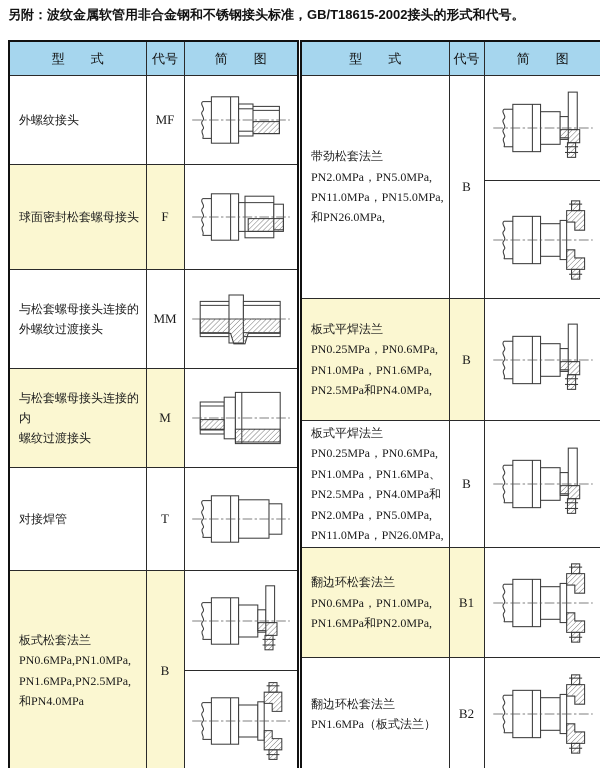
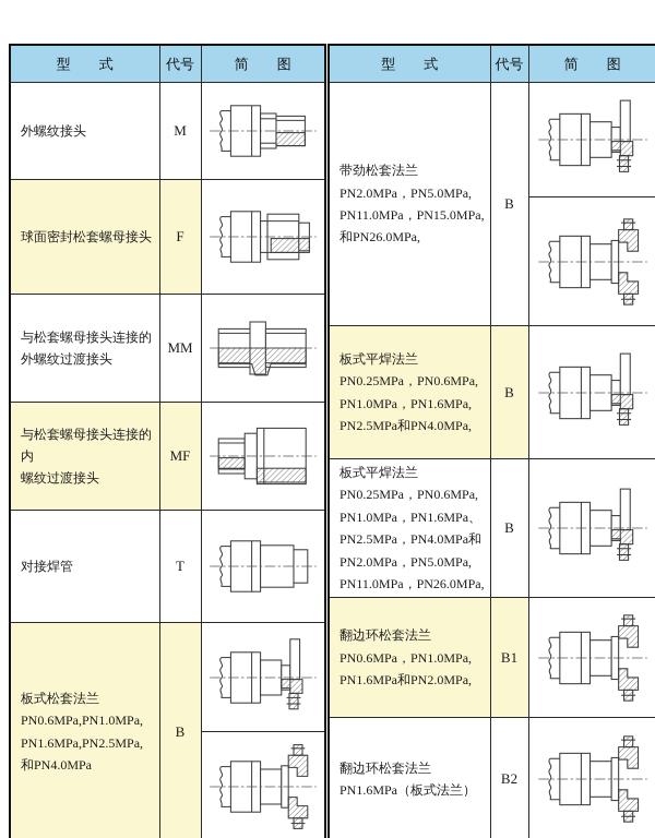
- 另附：波纹金属软管用非合金钢和不锈钢接头标准，GB/T18615-2002接头的形式和代号。
  型 式	代号	简 图
- 外螺纹接头	MF
+ 外螺纹接头	M
  球面密封松套螺母接头	F
  与松套螺母接头连接的 外螺纹过渡接头	MM
- 与松套螺母接头连接的内 螺纹过渡接头	M
+ 与松套螺母接头连接的内 螺纹过渡接头	MF
  对接焊管	T
  板式松套法兰 PN0.6MPa,PN1.0MPa, PN1.6MPa,PN2.5MPa, 和PN4.0MPa	B
  型 式	代号	简 图
  带劲松套法兰 PN2.0MPa，PN5.0MPa, PN11.0MPa，PN15.0MPa, 和PN26.0MPa,	B
  板式平焊法兰 PN0.25MPa，PN0.6MPa, PN1.0MPa，PN1.6MPa, PN2.5MPa和PN4.0MPa,	B
  板式平焊法兰 PN0.25MPa，PN0.6MPa, PN1.0MPa，PN1.6MPa、 PN2.5MPa，PN4.0MPa和 PN2.0MPa，PN5.0MPa, PN11.0MPa，PN26.0MPa,	B
  翻边环松套法兰 PN0.6MPa，PN1.0MPa, PN1.6MPa和PN2.0MPa,	B1
  翻边环松套法兰 PN1.6MPa（板式法兰）	B2
